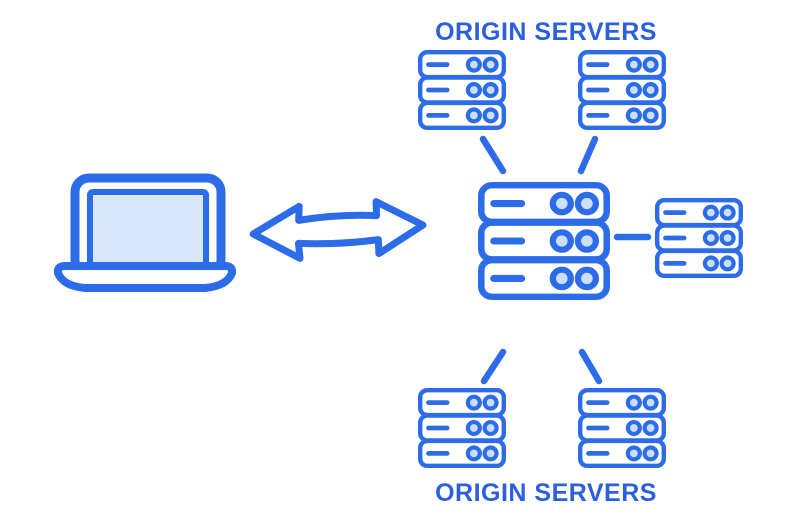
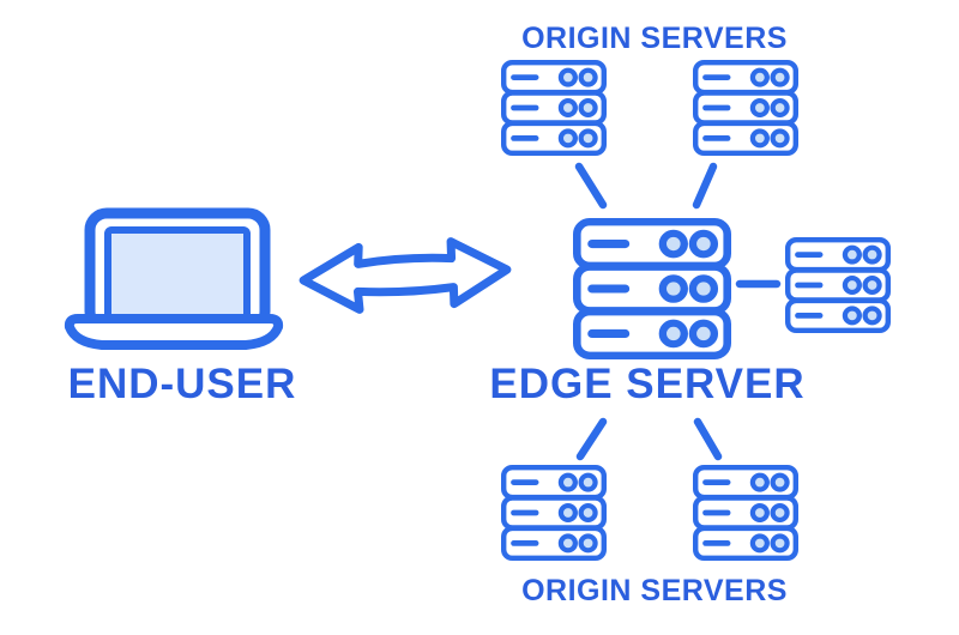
  ORIGIN SERVERS
+ END-USER
+ EDGE SERVER
  ORIGIN SERVERS
